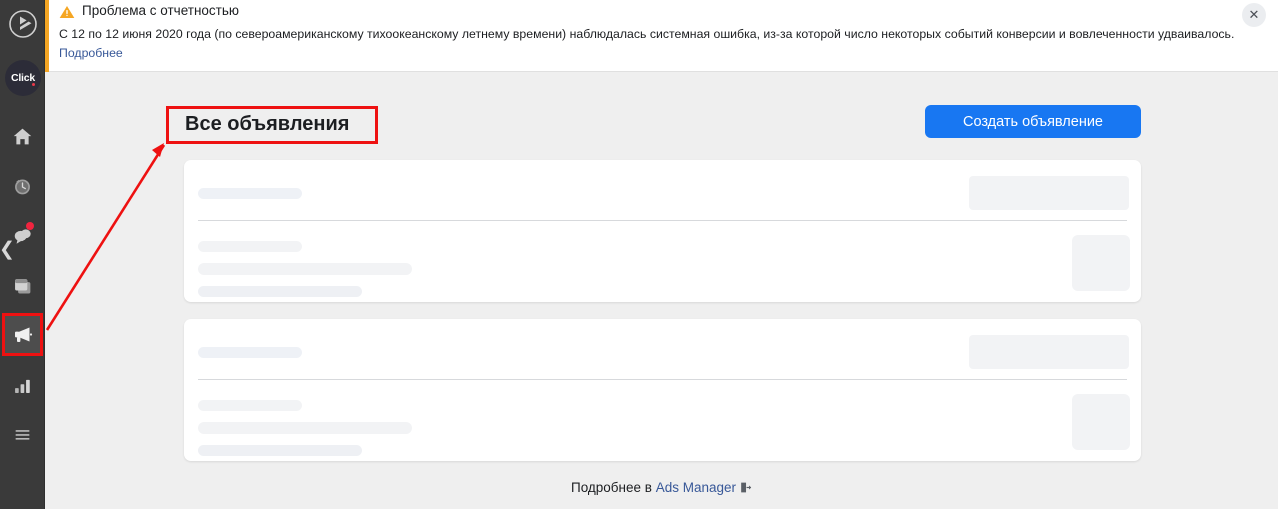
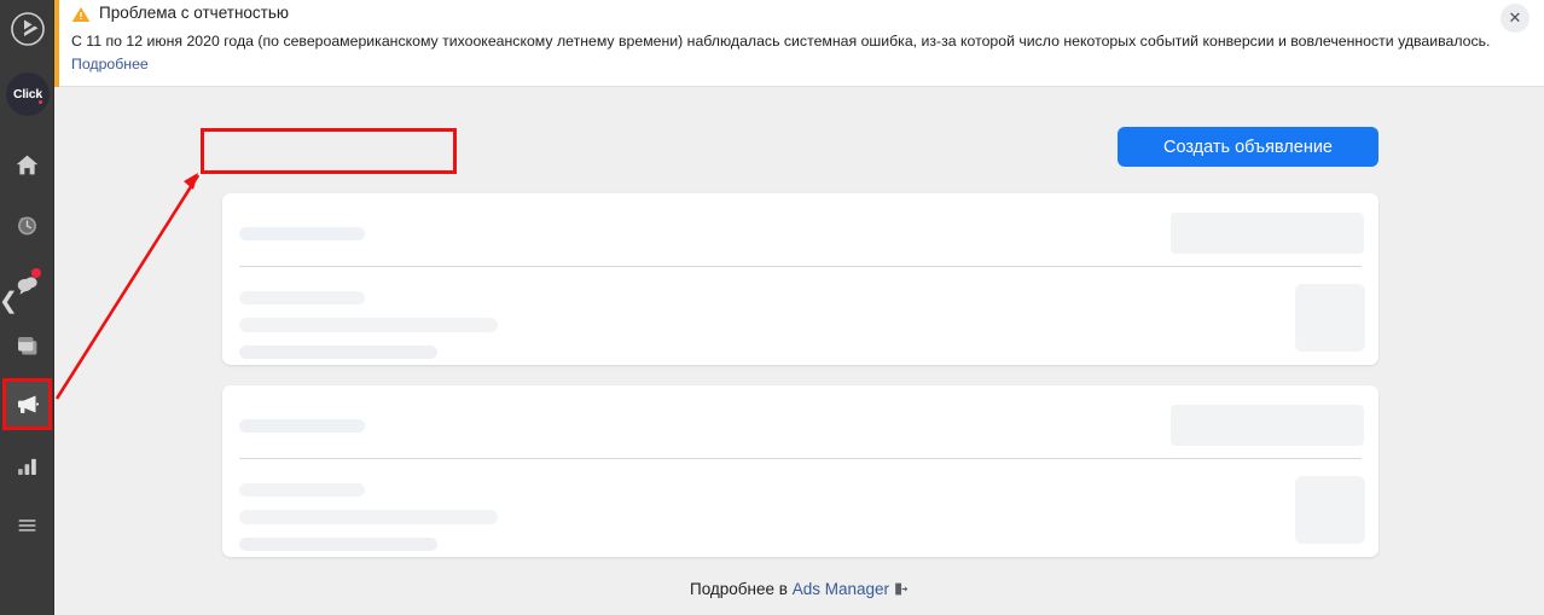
  Click
  ❮
  Проблема с отчетностью
- С 12 по 12 июня 2020 года (по североамериканскому тихоокеанскому летнему времени) наблюдалась системная ошибка, из-за которой число некоторых событий конверсии и вовлеченности удваивалось.
+ С 11 по 12 июня 2020 года (по североамериканскому тихоокеанскому летнему времени) наблюдалась системная ошибка, из-за которой число некоторых событий конверсии и вовлеченности удваивалось.
  Подробнее
  ✕
- Все объявления
  Создать объявление
  Подробнее в Ads Manager
